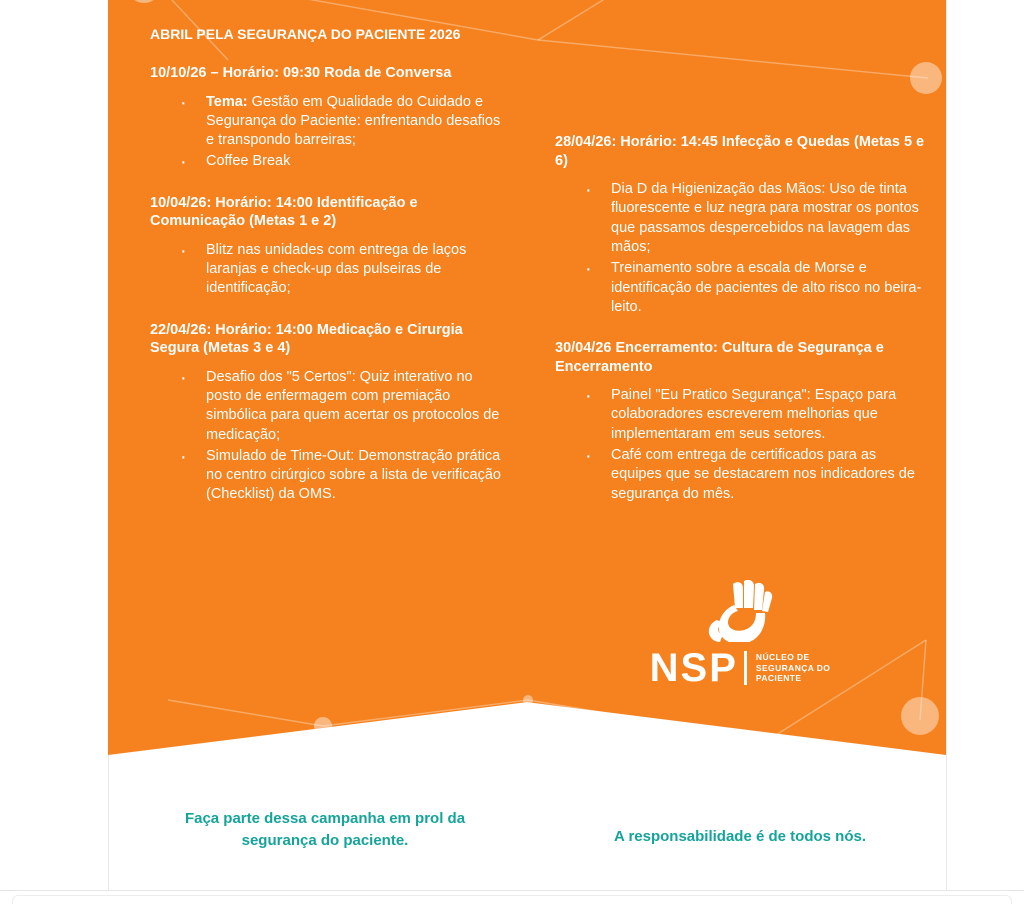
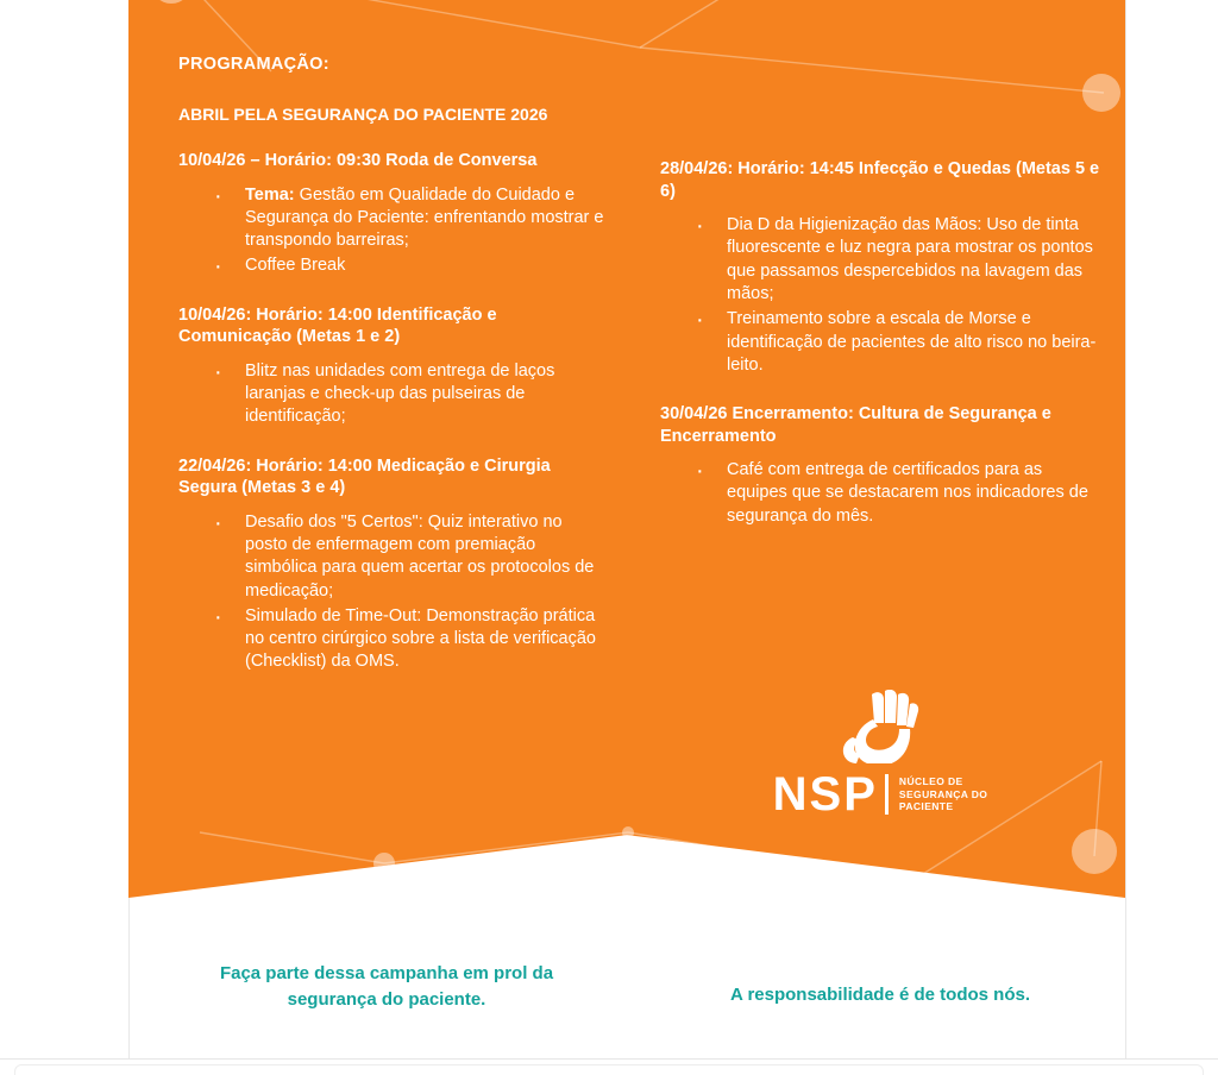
+ PROGRAMAÇÃO:
  ABRIL PELA SEGURANÇA DO PACIENTE 2026
- 10/10/26 – Horário: 09:30 Roda de Conversa
+ 10/04/26 – Horário: 09:30 Roda de Conversa
- Tema: Gestão em Qualidade do Cuidado e Segurança do Paciente: enfrentando desafios e transpondo barreiras;
+ Tema: Gestão em Qualidade do Cuidado e Segurança do Paciente: enfrentando mostrar e transpondo barreiras;
  Coffee Break
  10/04/26: Horário: 14:00 Identificação e Comunicação (Metas 1 e 2)
  Blitz nas unidades com entrega de laços laranjas e check-up das pulseiras de identificação;
  22/04/26: Horário: 14:00 Medicação e Cirurgia Segura (Metas 3 e 4)
  Desafio dos "5 Certos": Quiz interativo no posto de enfermagem com premiação simbólica para quem acertar os protocolos de medicação;
  Simulado de Time-Out: Demonstração prática no centro cirúrgico sobre a lista de verificação (Checklist) da OMS.
  28/04/26: Horário: 14:45 Infecção e Quedas (Metas 5 e 6)
  Dia D da Higienização das Mãos: Uso de tinta fluorescente e luz negra para mostrar os pontos que passamos despercebidos na lavagem das mãos;
  Treinamento sobre a escala de Morse e identificação de pacientes de alto risco no beira-leito.
  30/04/26 Encerramento: Cultura de Segurança e Encerramento
- Painel "Eu Pratico Segurança": Espaço para colaboradores escreverem melhorias que implementaram em seus setores.
  Café com entrega de certificados para as equipes que se destacarem nos indicadores de segurança do mês.
  NSP
  NÚCLEO DE
  SEGURANÇA DO
  PACIENTE
  Faça parte dessa campanha em prol da segurança do paciente.
  A responsabilidade é de todos nós.
